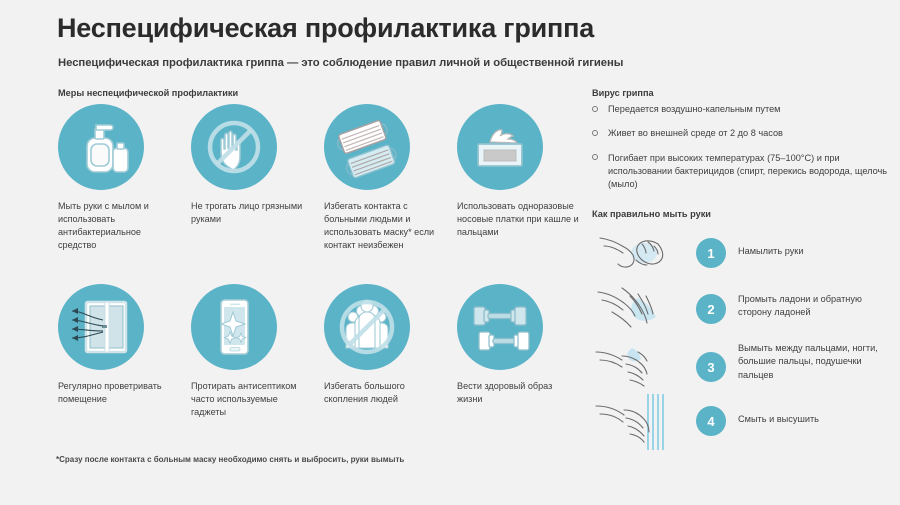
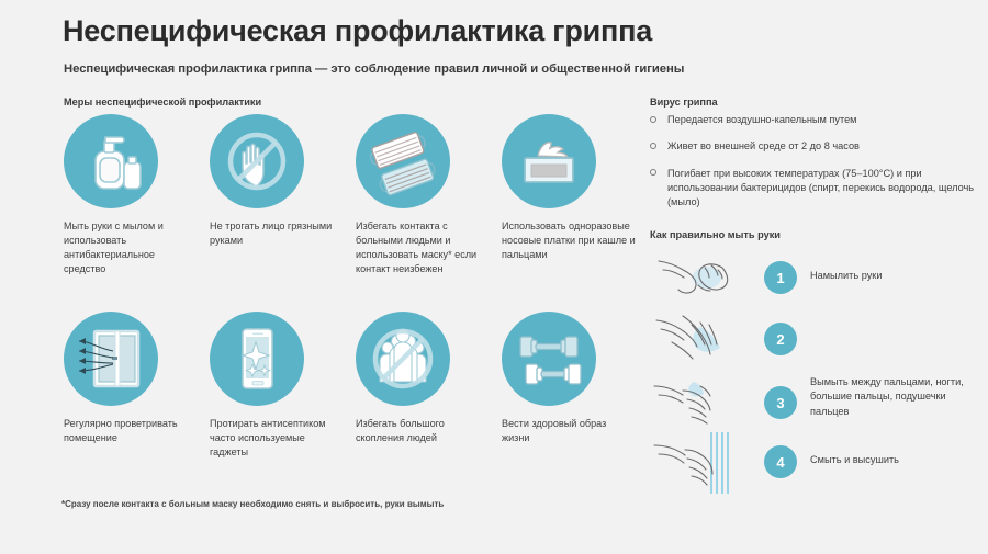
  Неспецифическая профилактика гриппа
  Неспецифическая профилактика гриппа — это соблюдение правил личной и общественной гигиены
  Меры неспецифической профилактики
  Вирус гриппа
  Как правильно мыть руки
  Мыть руки с мылом и использовать антибактериальное средство
  Не трогать лицо грязными руками
  Избегать контакта с больными людьми и использовать маску* если контакт неизбежен
  Использовать одноразовые носовые платки при кашле и пальцами
  Регулярно проветривать помещение
  Протирать антисептиком часто используемые гаджеты
  Избегать большого скопления людей
  Вести здоровый образ жизни
  *Сразу после контакта с больным маску необходимо снять и выбросить, руки вымыть
  Передается воздушно-капельным путем
  Живет во внешней среде от 2 до 8 часов
  Погибает при высоких температурах (75–100°C) и при использовании бактерицидов (спирт, перекись водорода, щелочь (мыло)
  1
  Намылить руки
  2
- Промыть ладони и обратную сторону ладоней
  3
  Вымыть между пальцами, ногти, большие пальцы, подушечки пальцев
  4
  Смыть и высушить
